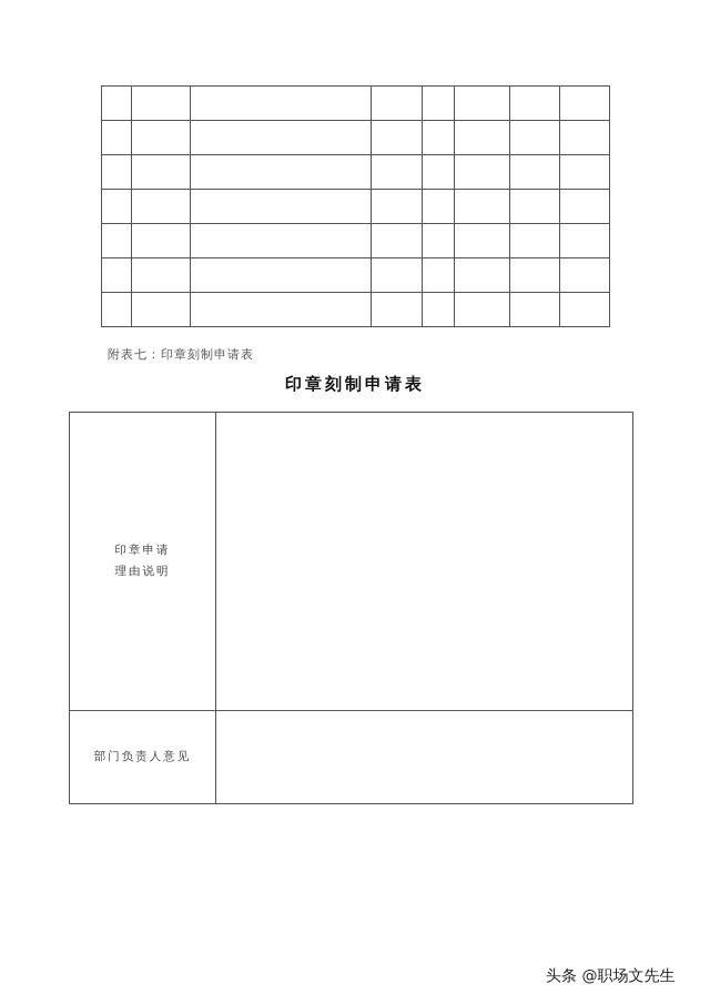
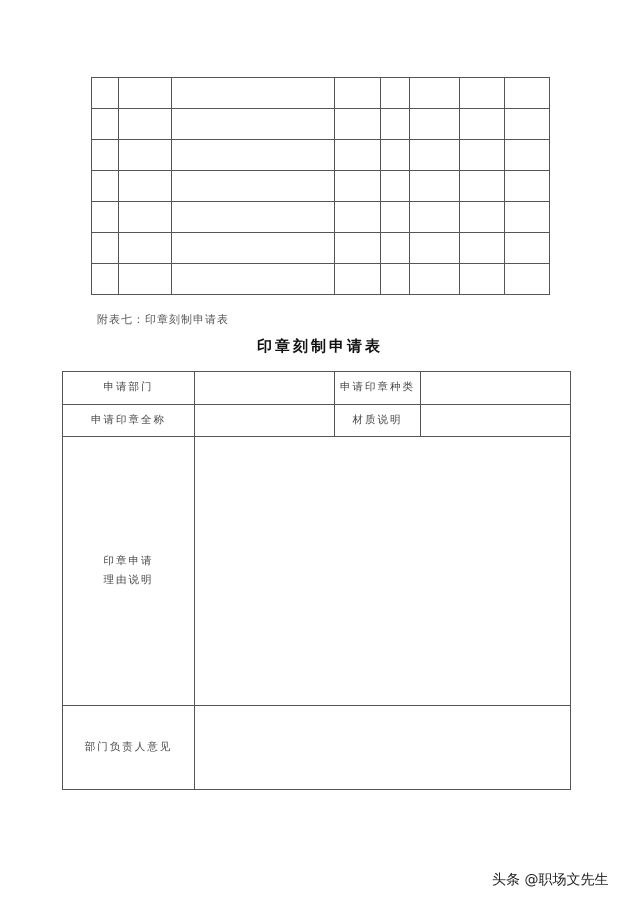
  附表七：印章刻制申请表
  印章刻制申请表
+ 申请部门		申请印章种类
+ 申请印章全称		材质说明
  印章申请 理由说明
  部门负责人意见
  头条 @职场文先生
